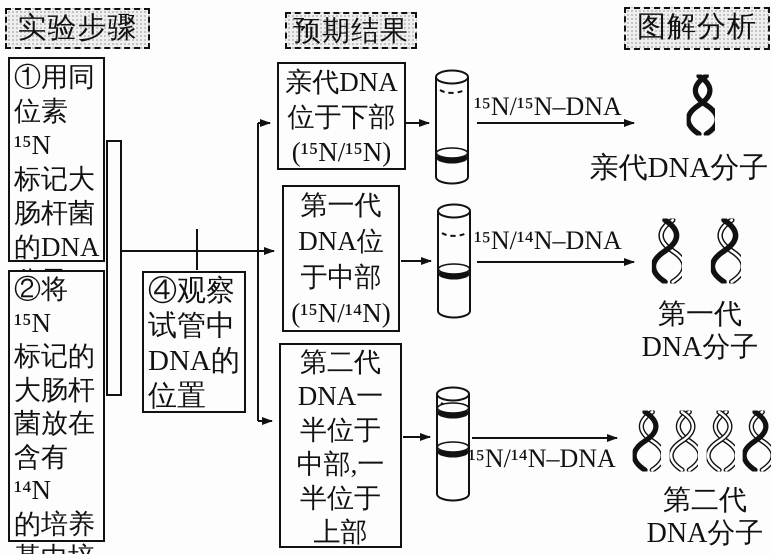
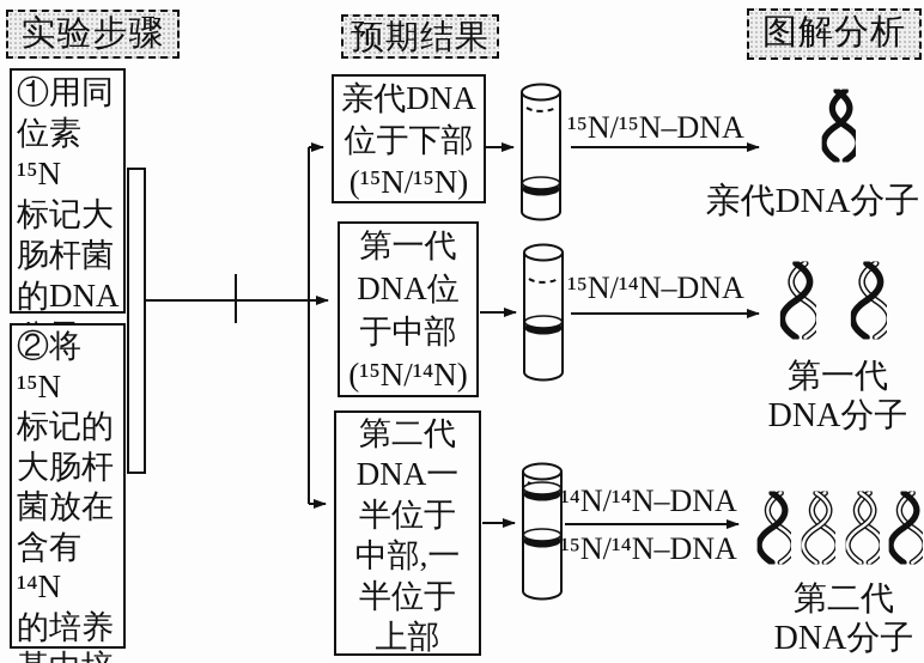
  实验步骤
  预期结果
  图解分析
  ①用同
  位素¹⁵N
  标记大
  肠杆菌
  的DNA
  ②将¹⁵N
  标记的
  大肠杆
  菌放在
  含有¹⁴N
  的培养
- ④观察
- 试管中
- DNA的
- 位置
  亲代DNA
  位于下部
  (¹⁵N/¹⁵N)
  第一代
  DNA位
  于中部
  (¹⁵N/¹⁴N)
  第二代
  DNA一
  半位于
  中部,一
  半位于
  上部
  ¹⁵N/¹⁵N–DNA
  亲代DNA分子
  ¹⁵N/¹⁴N–DNA
  第一代
  DNA分子
+ ¹⁴N/¹⁴N–DNA
  ¹⁵N/¹⁴N–DNA
  第二代
  DNA分子
